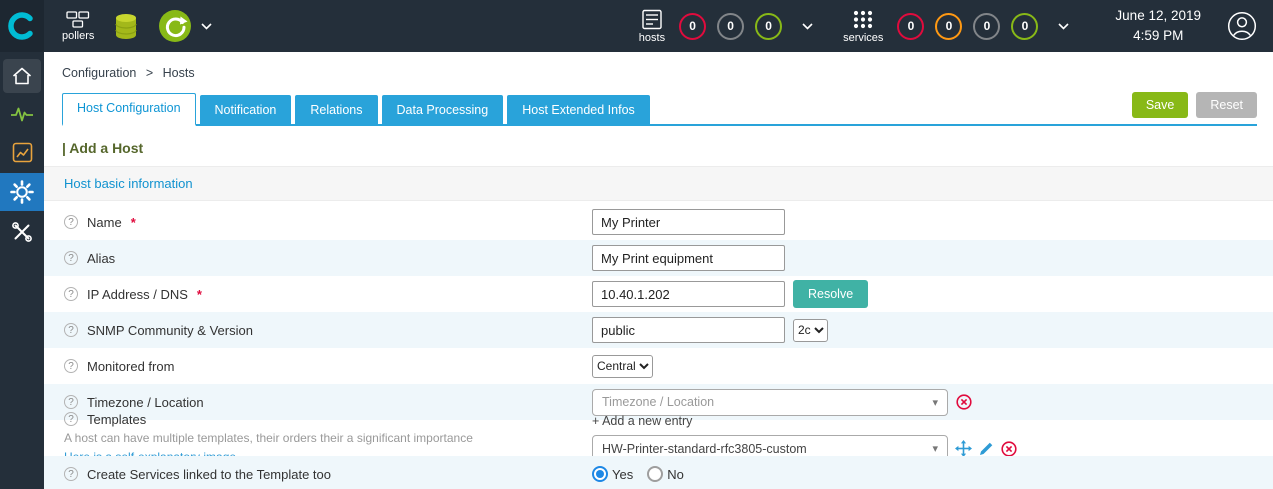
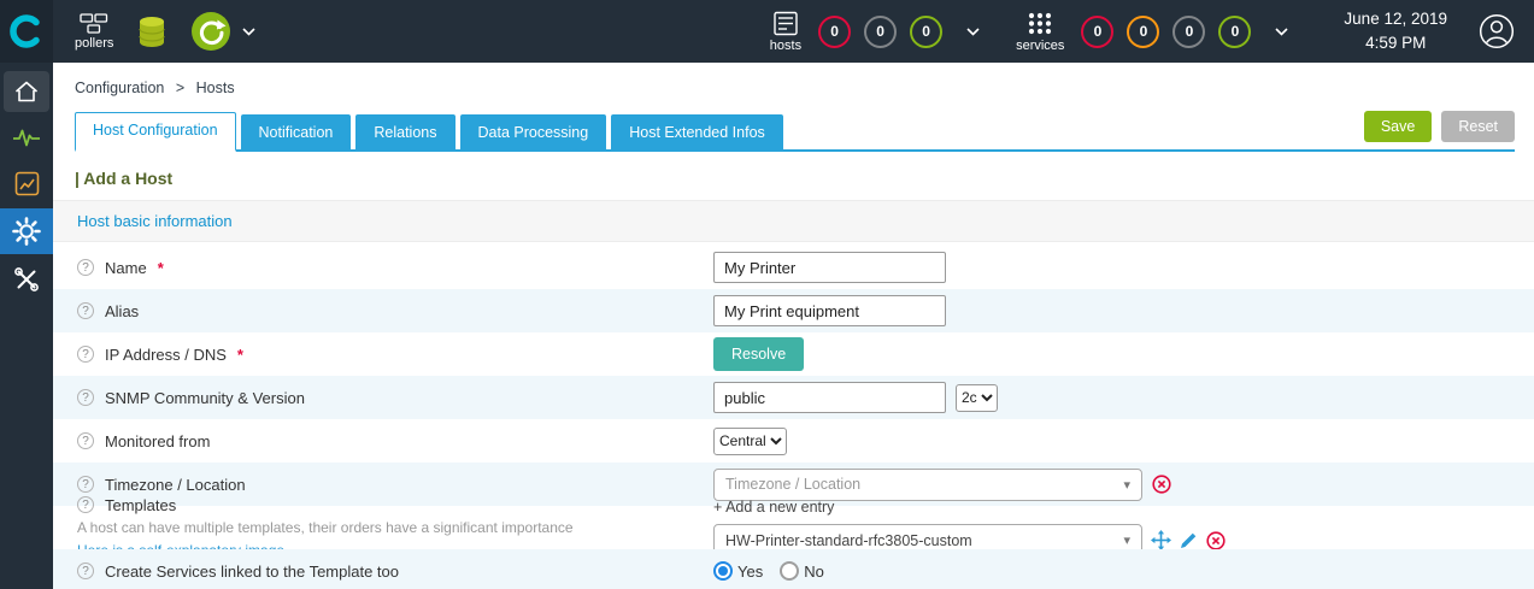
  pollers
  hosts
  0
  0
  0
  services
  0
  0
  0
  0
  June 12, 2019
  4:59 PM
  Configuration > Hosts
  Host Configuration
  Notification
  Relations
  Data Processing
  Host Extended Infos
  Save
  Reset
  | Add a Host
  Host basic information
  ?
  Name
  *
  My Printer
  ?
  Alias
  My Print equipment
  ?
  IP Address / DNS
  *
- 10.40.1.202
  Resolve
  ?
  SNMP Community & Version
  public
  2c
  ?
  Monitored from
  Central
  ?
  Timezone / Location
  Timezone / Location
  ▾
  ?
  Templates
- A host can have multiple templates, their orders their a significant importance
+ A host can have multiple templates, their orders have a significant importance
  + Add a new entry
  HW-Printer-standard-rfc3805-custom
  ▾
  ?
  Create Services linked to the Template too
  Yes
  No
